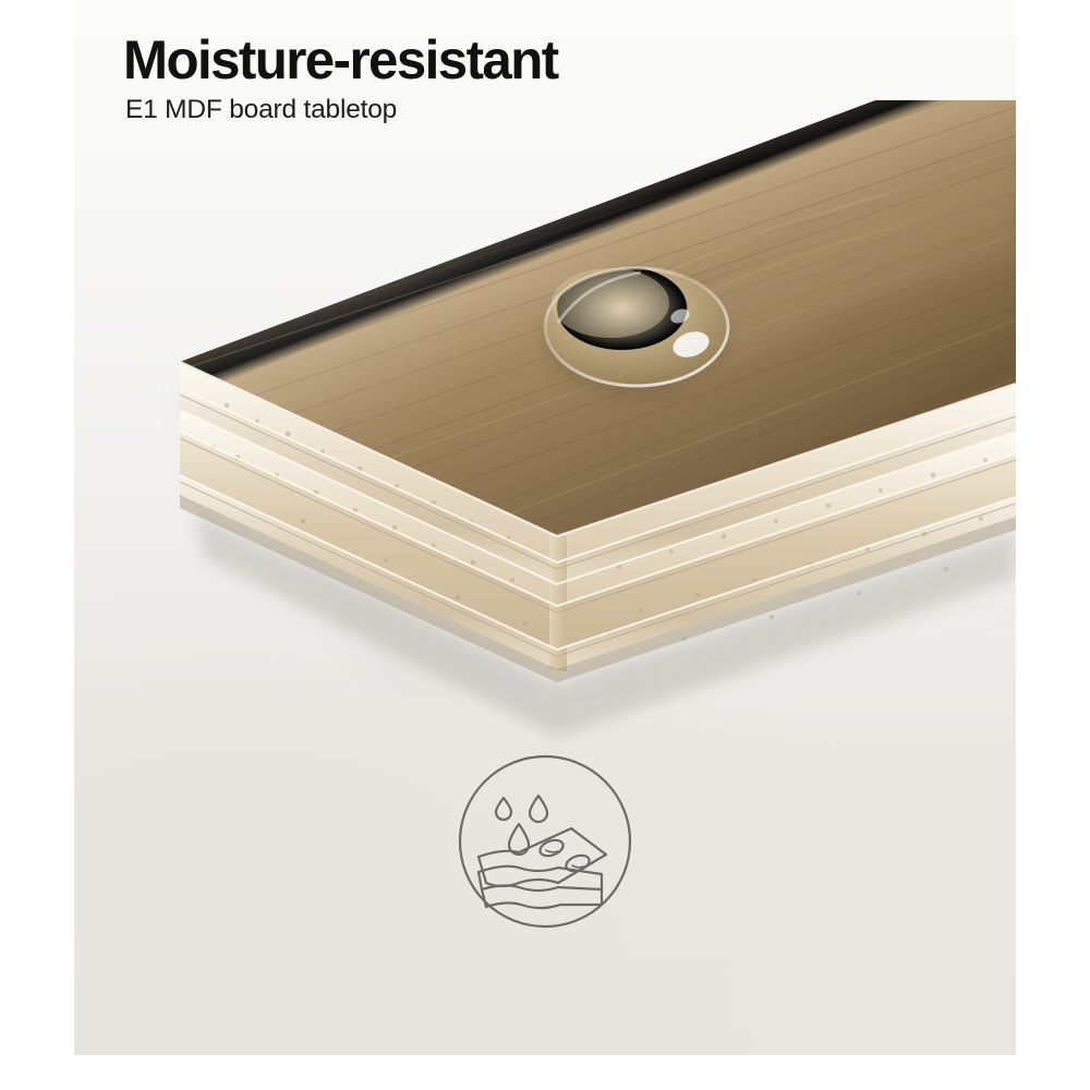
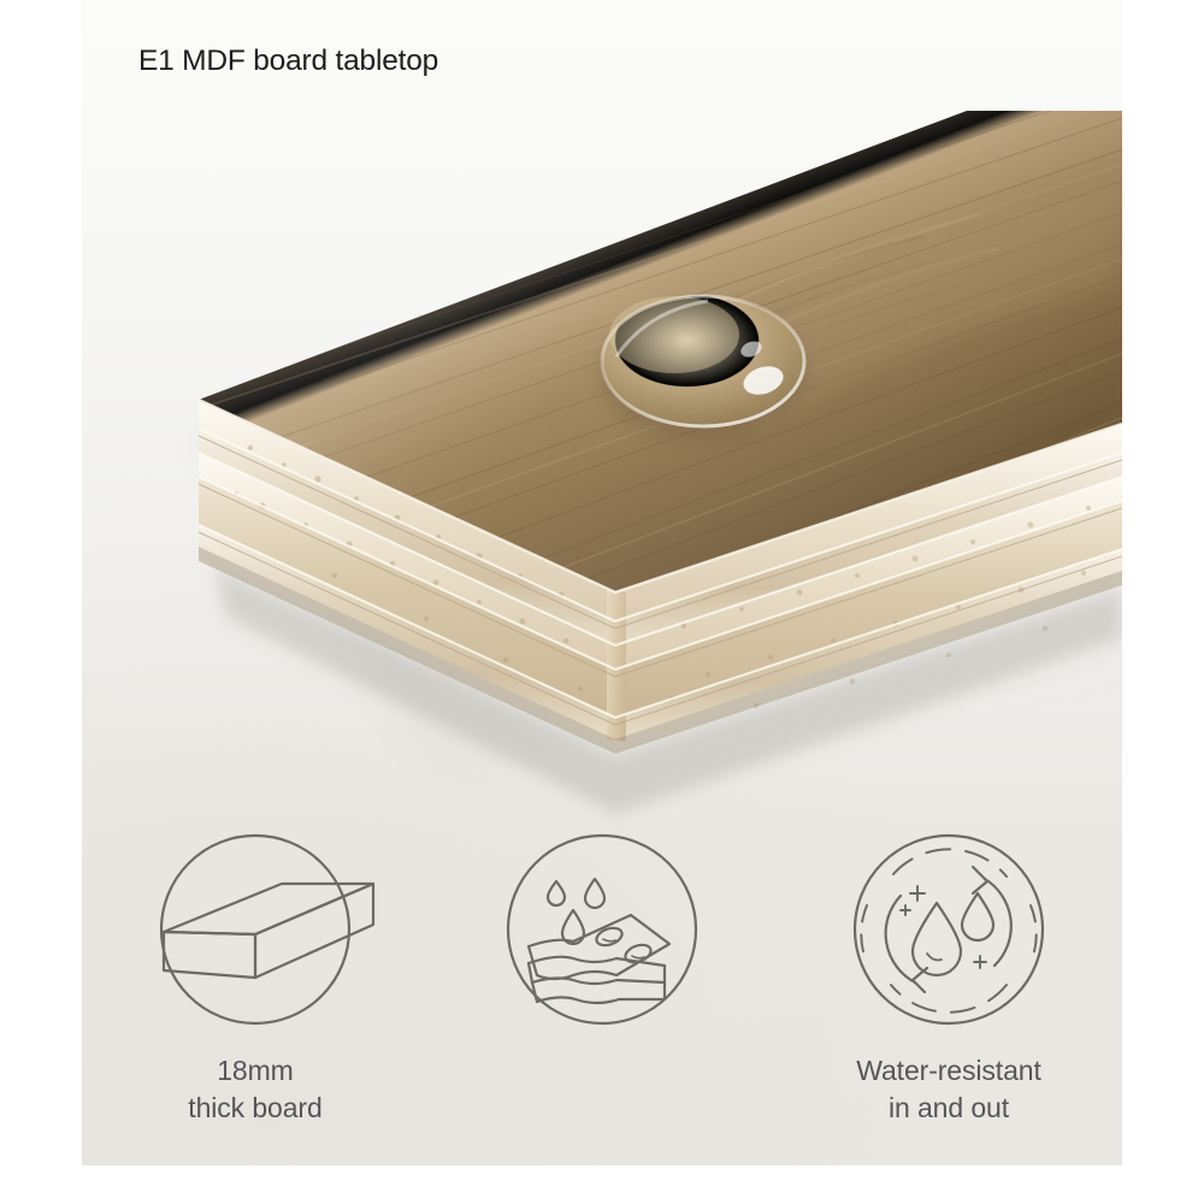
- Moisture-resistant
  E1 MDF board tabletop
+ 18mm
+ thick board
+ Water-resistant
+ in and out
